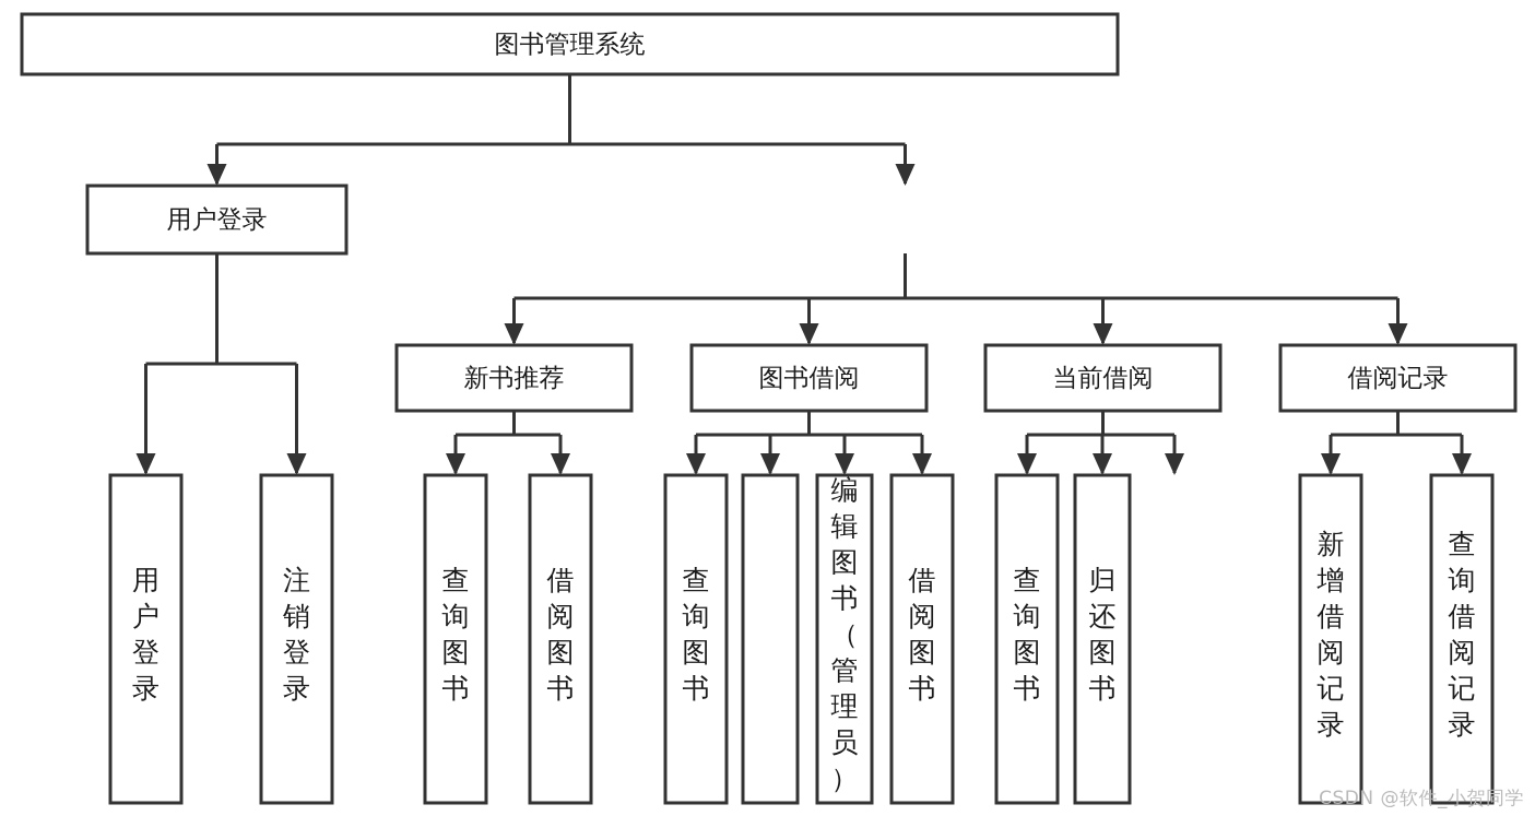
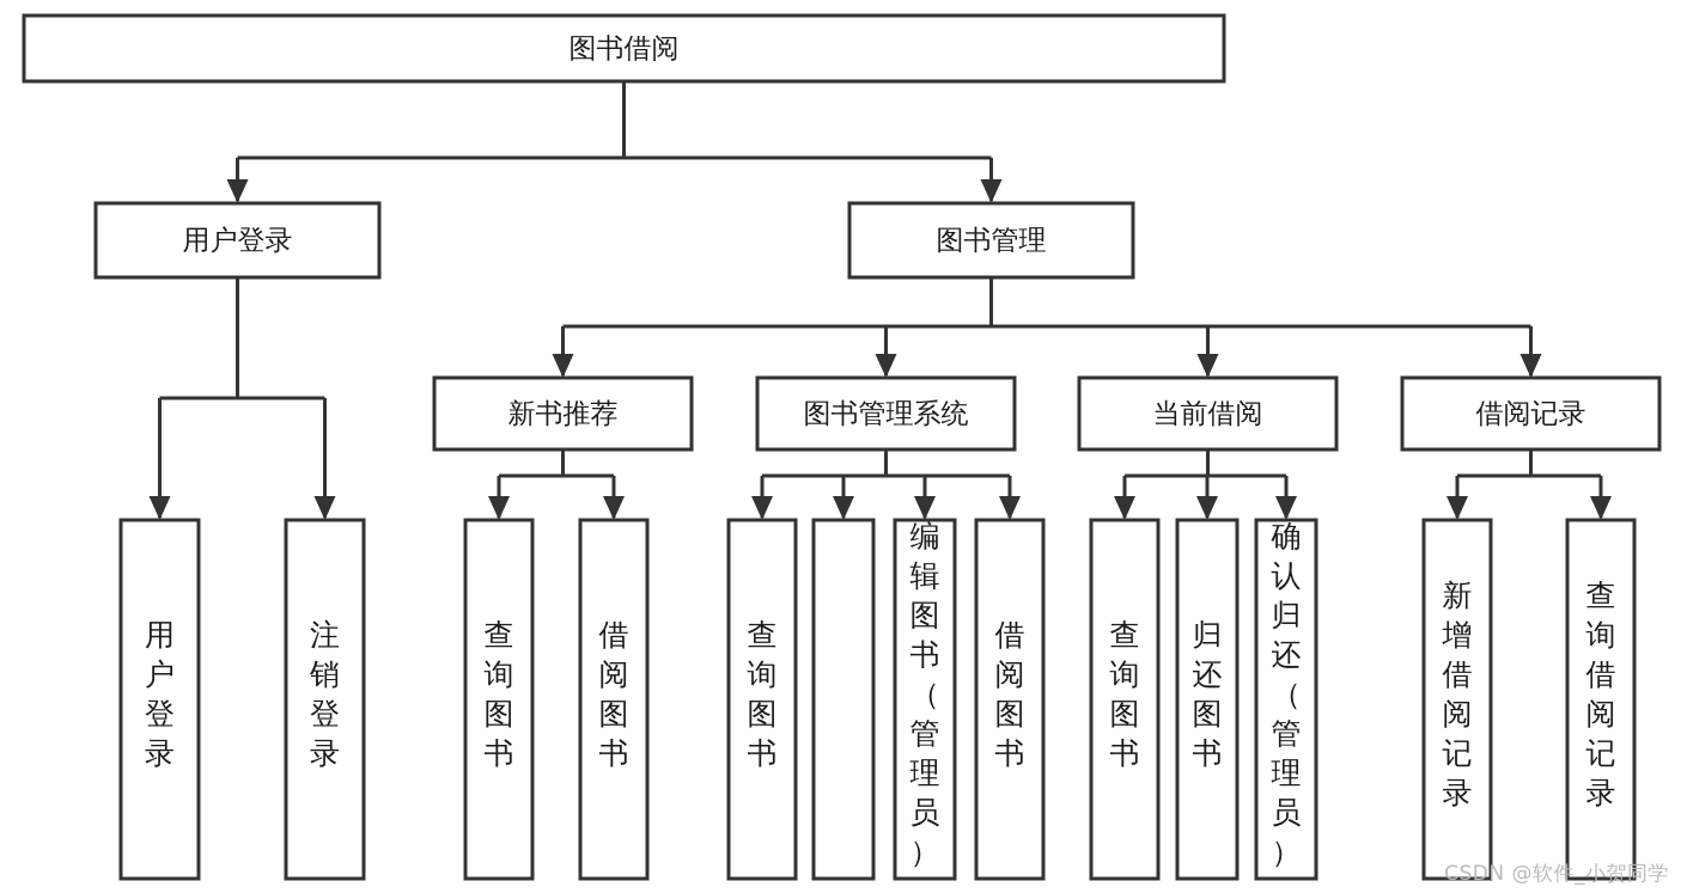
- 图书管理系统
+ 图书借阅
  用户登录
+ 图书管理
  新书推荐
- 图书借阅
+ 图书管理系统
  当前借阅
  借阅记录
  用户登录
  注销登录
  查询图书
  借阅图书
  查询图书
  编辑图书（管理员）
  借阅图书
  查询图书
  归还图书
+ 确认归还（管理员）
  新增借阅记录
  查询借阅记录
  CSDN @软件_小贺同学
